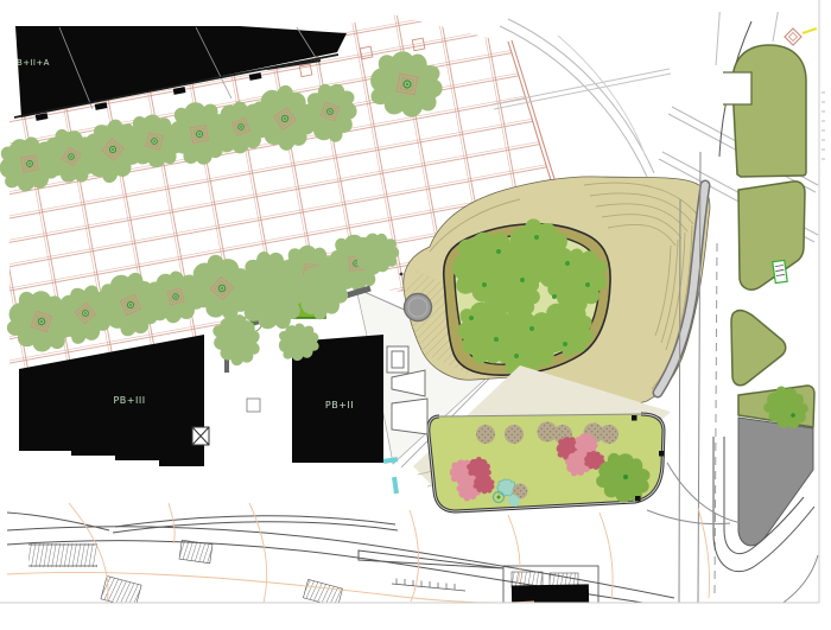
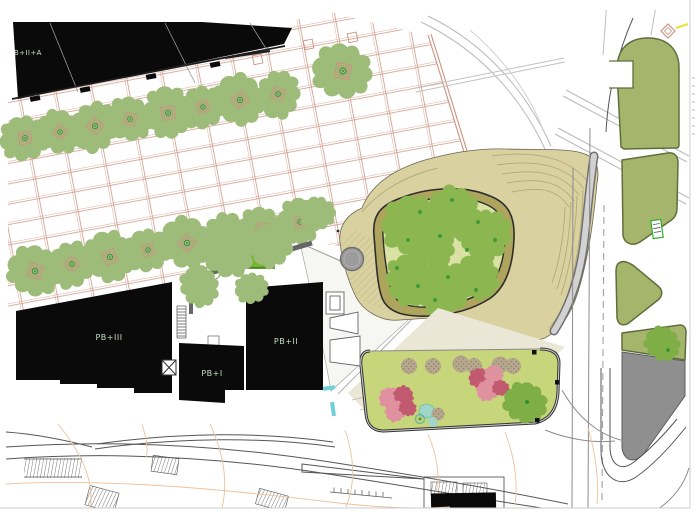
  B+II+A
  PB+III
+ PB+I
  PB+II
